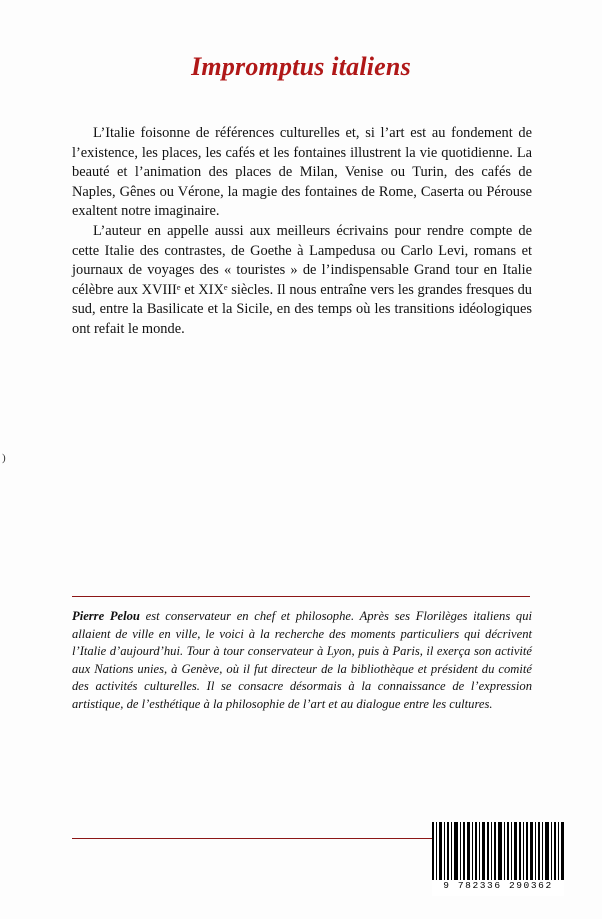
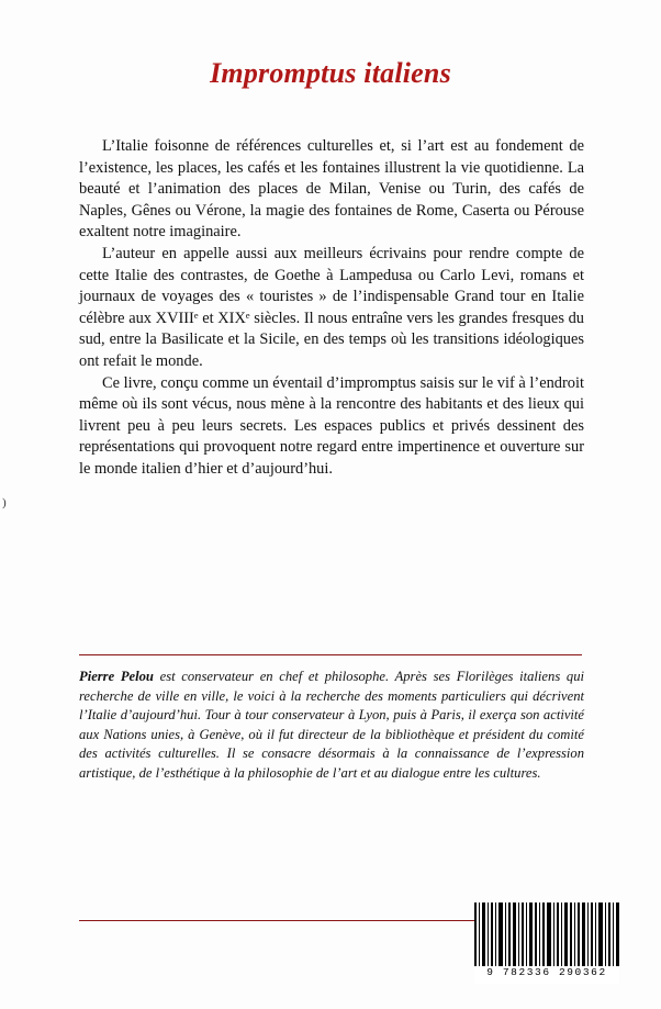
  Impromptus italiens
  )
  L’Italie foisonne de références culturelles et, si l’art est au fondement de l’existence, les places, les cafés et les fontaines illustrent la vie quotidienne. La beauté et l’animation des places de Milan, Venise ou Turin, des cafés de Naples, Gênes ou Vérone, la magie des fontaines de Rome, Caserta ou Pérouse exaltent notre imaginaire.
  L’auteur en appelle aussi aux meilleurs écrivains pour rendre compte de cette Italie des contrastes, de Goethe à Lampedusa ou Carlo Levi, romans et journaux de voyages des « touristes » de l’indispensable Grand tour en Italie célèbre aux XVIIIᵉ et XIXᵉ siècles. Il nous entraîne vers les grandes fresques du sud, entre la Basilicate et la Sicile, en des temps où les transitions idéologiques ont refait le monde.
+ Ce livre, conçu comme un éventail d’impromptus saisis sur le vif à l’endroit même où ils sont vécus, nous mène à la rencontre des habitants et des lieux qui livrent peu à peu leurs secrets. Les espaces publics et privés dessinent des représentations qui provoquent notre regard entre impertinence et ouverture sur le monde italien d’hier et d’aujourd’hui.
- Pierre Pelou est conservateur en chef et philosophe. Après ses Florilèges italiens qui allaient de ville en ville, le voici à la recherche des moments particuliers qui décrivent l’Italie d’aujourd’hui. Tour à tour conservateur à Lyon, puis à Paris, il exerça son activité aux Nations unies, à Genève, où il fut directeur de la bibliothèque et président du comité des activités culturelles. Il se consacre désormais à la connaissance de l’expression artistique, de l’esthétique à la philosophie de l’art et au dialogue entre les cultures.
+ Pierre Pelou est conservateur en chef et philosophe. Après ses Florilèges italiens qui recherche de ville en ville, le voici à la recherche des moments particuliers qui décrivent l’Italie d’aujourd’hui. Tour à tour conservateur à Lyon, puis à Paris, il exerça son activité aux Nations unies, à Genève, où il fut directeur de la bibliothèque et président du comité des activités culturelles. Il se consacre désormais à la connaissance de l’expression artistique, de l’esthétique à la philosophie de l’art et au dialogue entre les cultures.
  9 782336 290362
